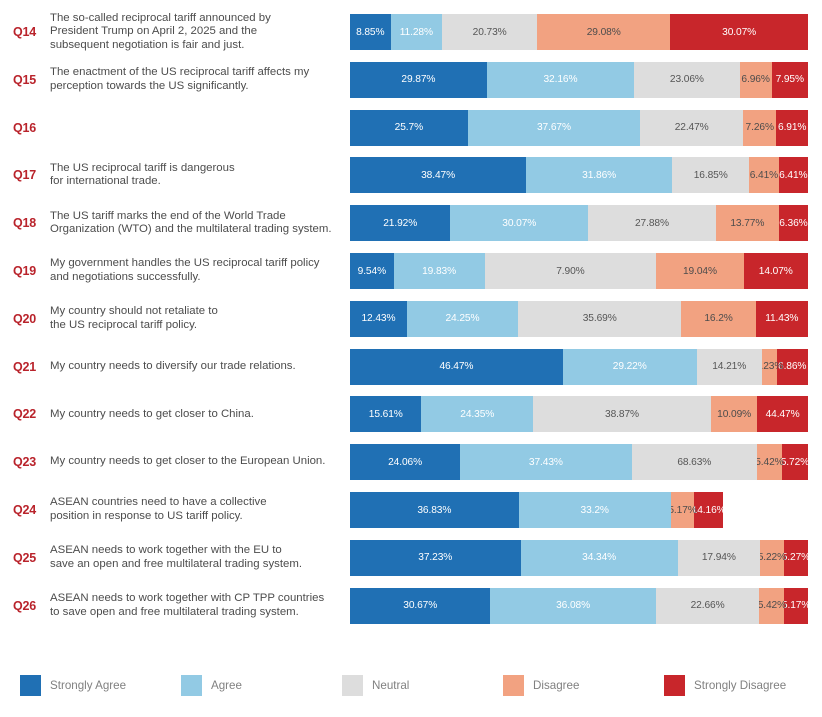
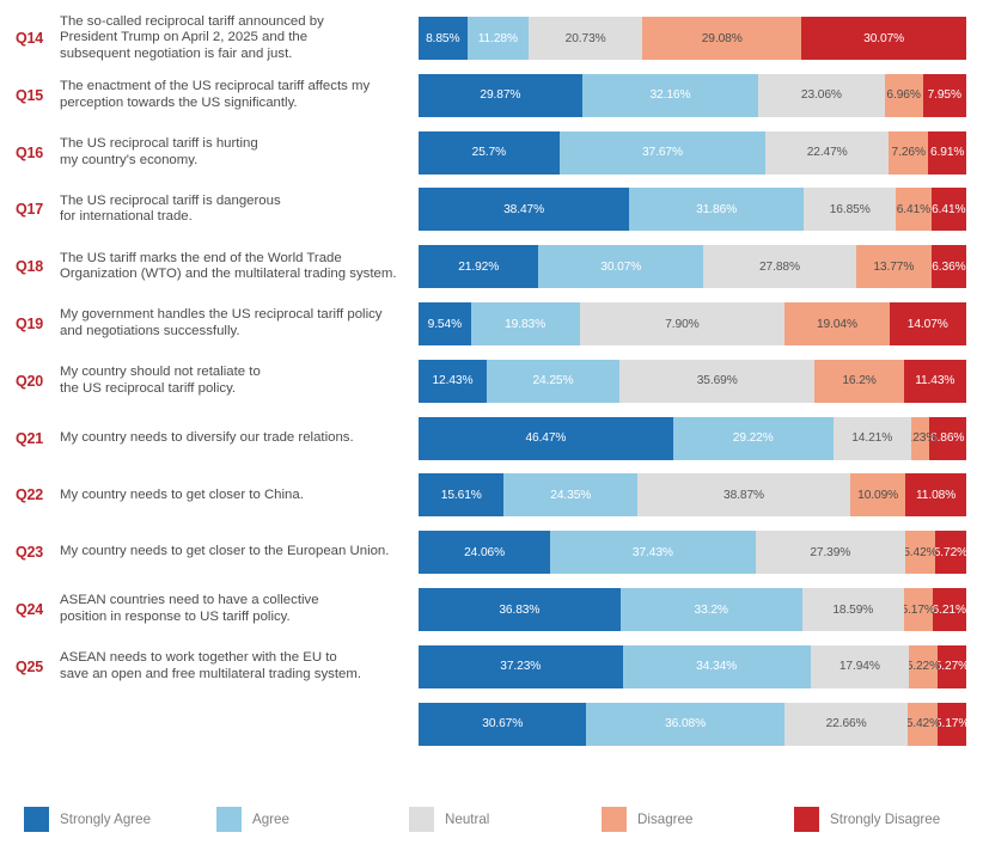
  Q14
  The so-called reciprocal tariff announced by
  President Trump on April 2, 2025 and the
  subsequent negotiation is fair and just.
  8.85%
  11.28%
  20.73%
  29.08%
  30.07%
  Q15
  The enactment of the US reciprocal tariff affects my
  perception towards the US significantly.
  29.87%
  32.16%
  23.06%
  6.96%
  7.95%
  Q16
+ The US reciprocal tariff is hurting
+ my country's economy.
  25.7%
  37.67%
  22.47%
  7.26%
  6.91%
  Q17
  The US reciprocal tariff is dangerous
  for international trade.
  38.47%
  31.86%
  16.85%
  6.41%
  6.41%
  Q18
  The US tariff marks the end of the World Trade
  Organization (WTO) and the multilateral trading system.
  21.92%
  30.07%
  27.88%
  13.77%
  6.36%
  Q19
  My government handles the US reciprocal tariff policy
  and negotiations successfully.
  9.54%
  19.83%
  7.90%
  19.04%
  14.07%
  Q20
  My country should not retaliate to
  the US reciprocal tariff policy.
  12.43%
  24.25%
  35.69%
  16.2%
  11.43%
  Q21
  My country needs to diversify our trade relations.
  46.47%
  29.22%
  14.21%
  .23%
  6.86%
  Q22
  My country needs to get closer to China.
  15.61%
  24.35%
  38.87%
  10.09%
- 44.47%
+ 11.08%
  Q23
  My country needs to get closer to the European Union.
  24.06%
  37.43%
- 68.63%
+ 27.39%
  5.42%
  5.72%
  Q24
  ASEAN countries need to have a collective
  position in response to US tariff policy.
  36.83%
  33.2%
+ 18.59%
  5.17%
- 14.16%
+ 6.21%
  Q25
  ASEAN needs to work together with the EU to
  save an open and free multilateral trading system.
  37.23%
  34.34%
  17.94%
  5.22%
  5.27%
- Q26
- ASEAN needs to work together with CP TPP countries
- to save open and free multilateral trading system.
  30.67%
  36.08%
  22.66%
  5.42%
  5.17%
  Strongly Agree
  Agree
  Neutral
  Disagree
  Strongly Disagree
